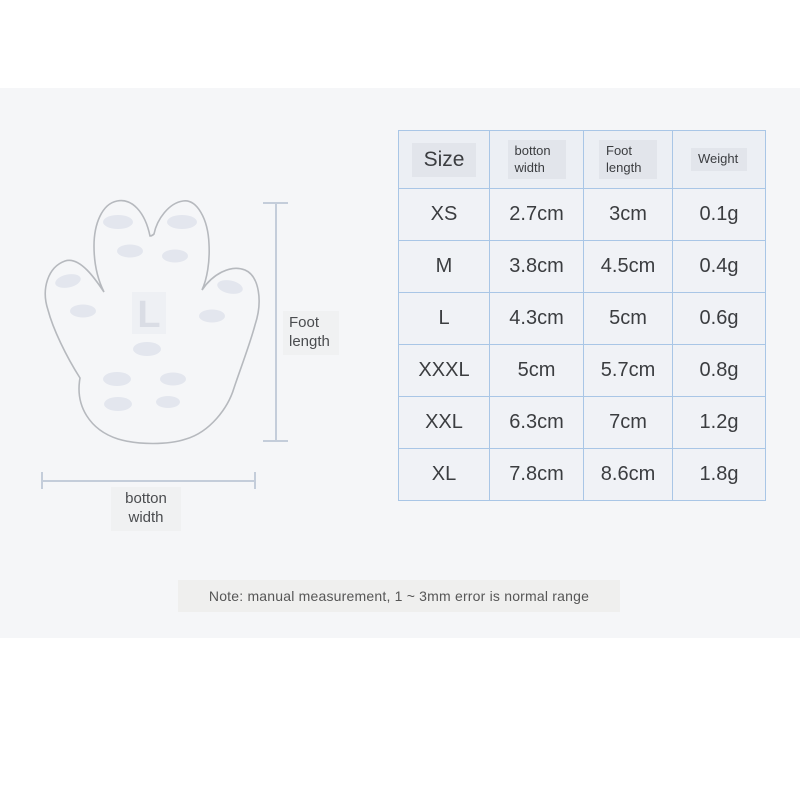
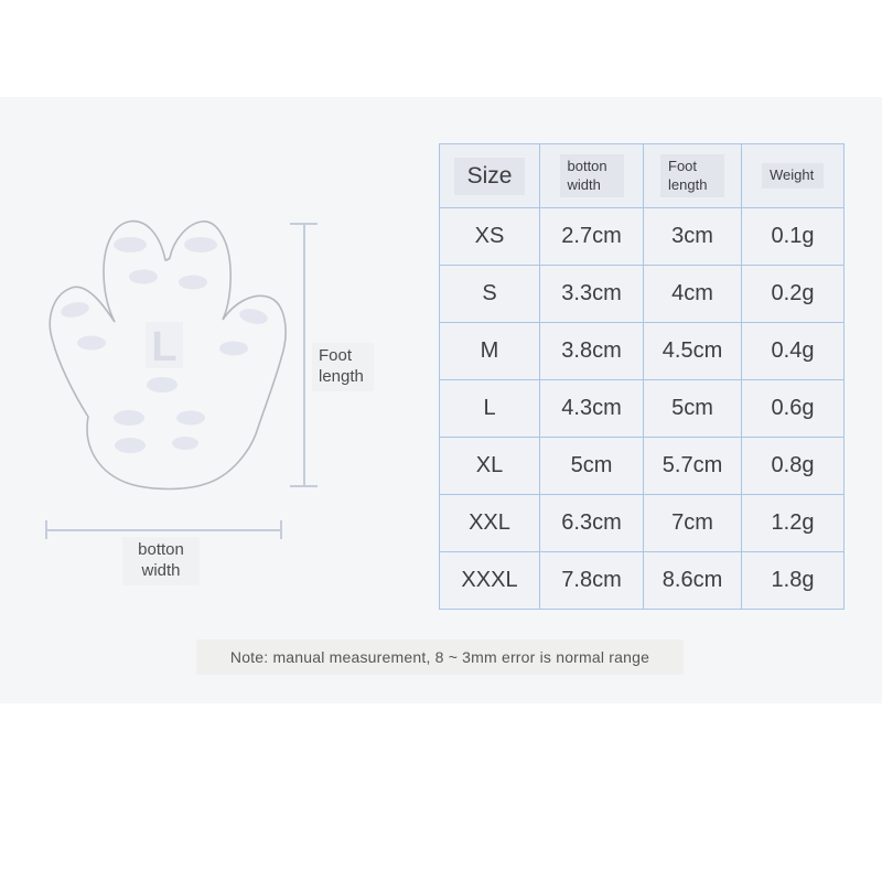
  L
  Foot length
  botton width
  Size	botton width	Foot length	Weight
  XS	2.7cm	3cm	0.1g
+ S	3.3cm	4cm	0.2g
  M	3.8cm	4.5cm	0.4g
  L	4.3cm	5cm	0.6g
- XXXL	5cm	5.7cm	0.8g
+ XL	5cm	5.7cm	0.8g
  XXL	6.3cm	7cm	1.2g
- XL	7.8cm	8.6cm	1.8g
+ XXXL	7.8cm	8.6cm	1.8g
- Note: manual measurement, 1 ~ 3mm error is normal range
+ Note: manual measurement, 8 ~ 3mm error is normal range
